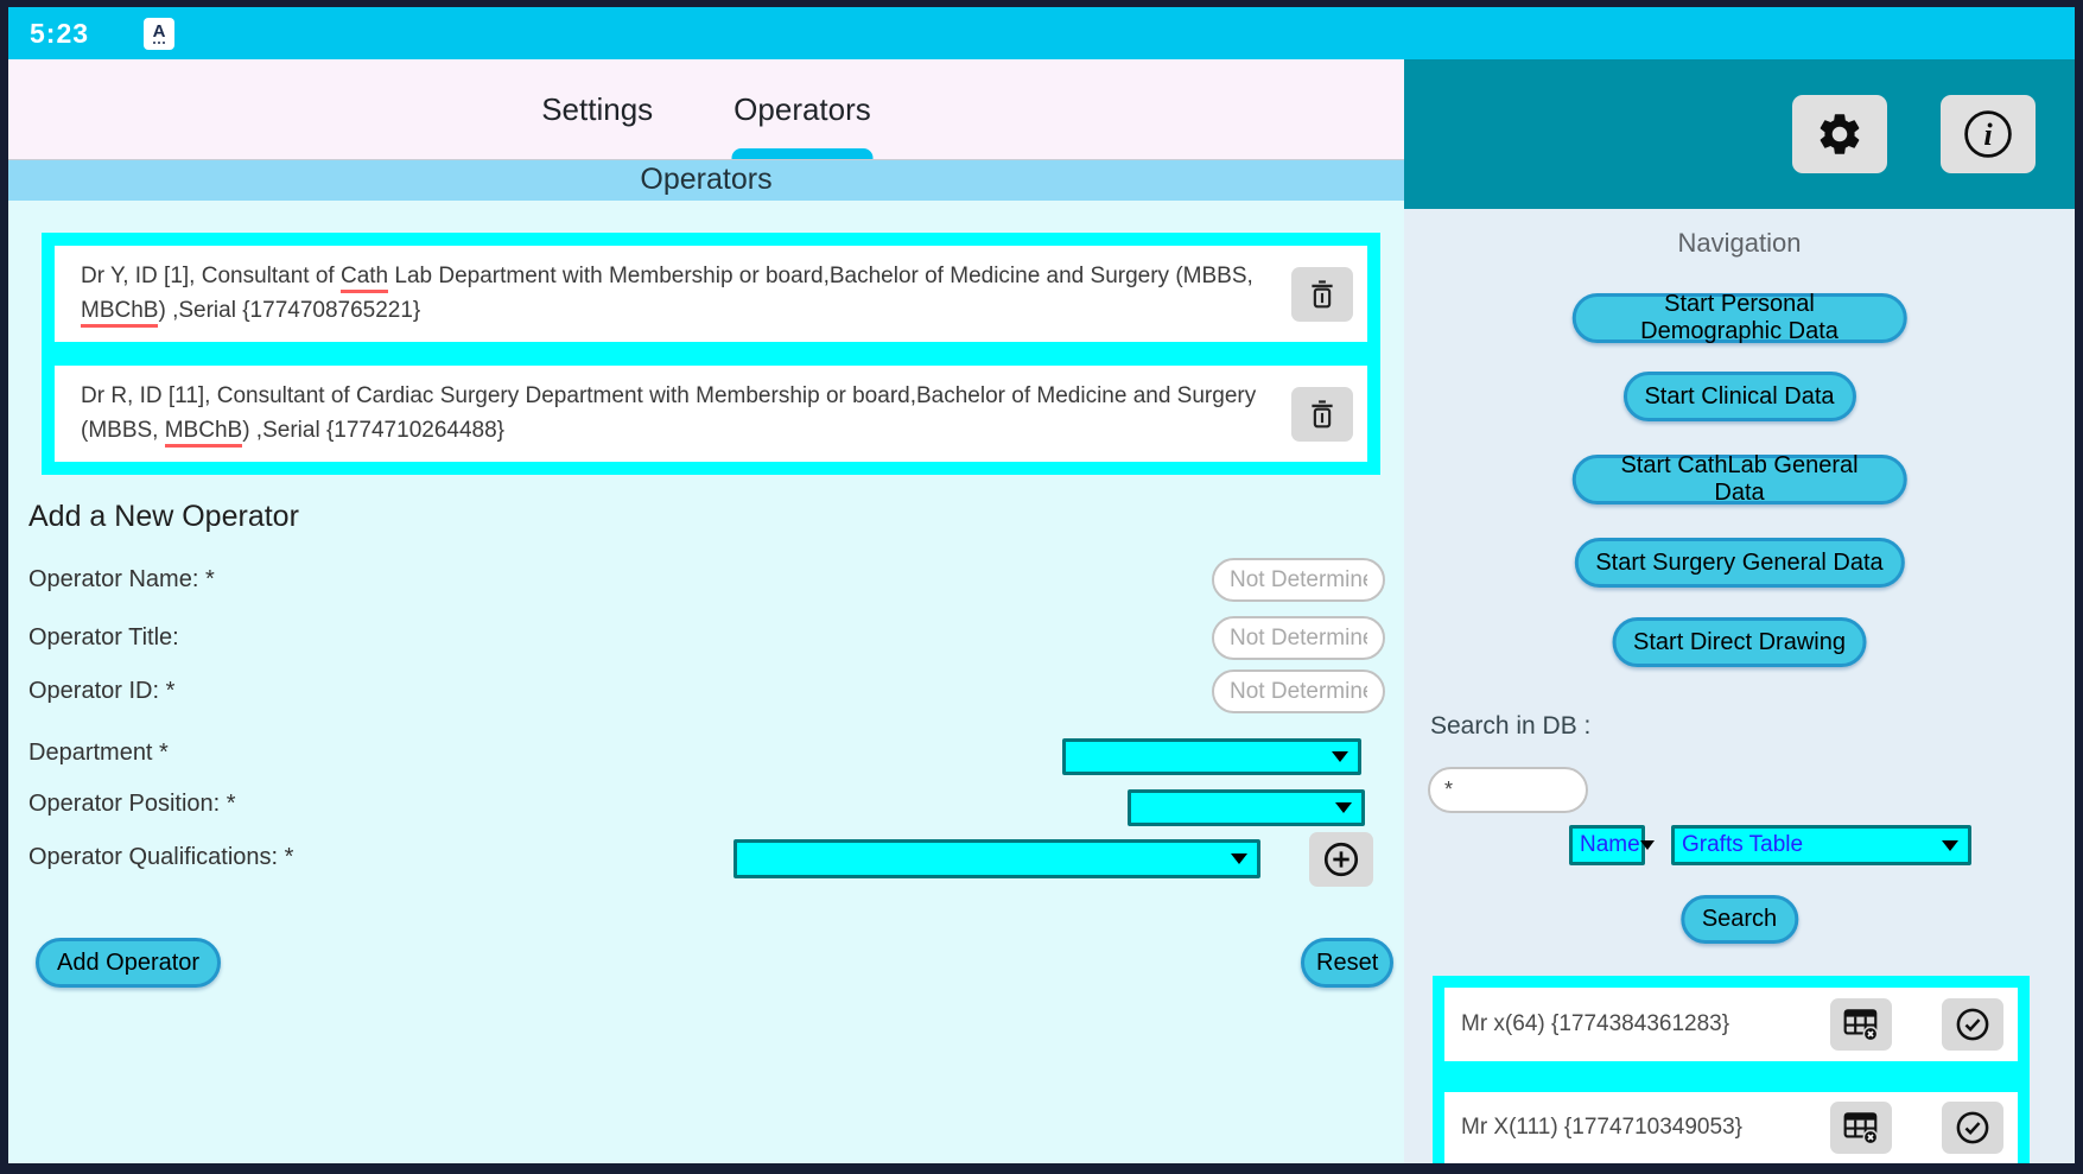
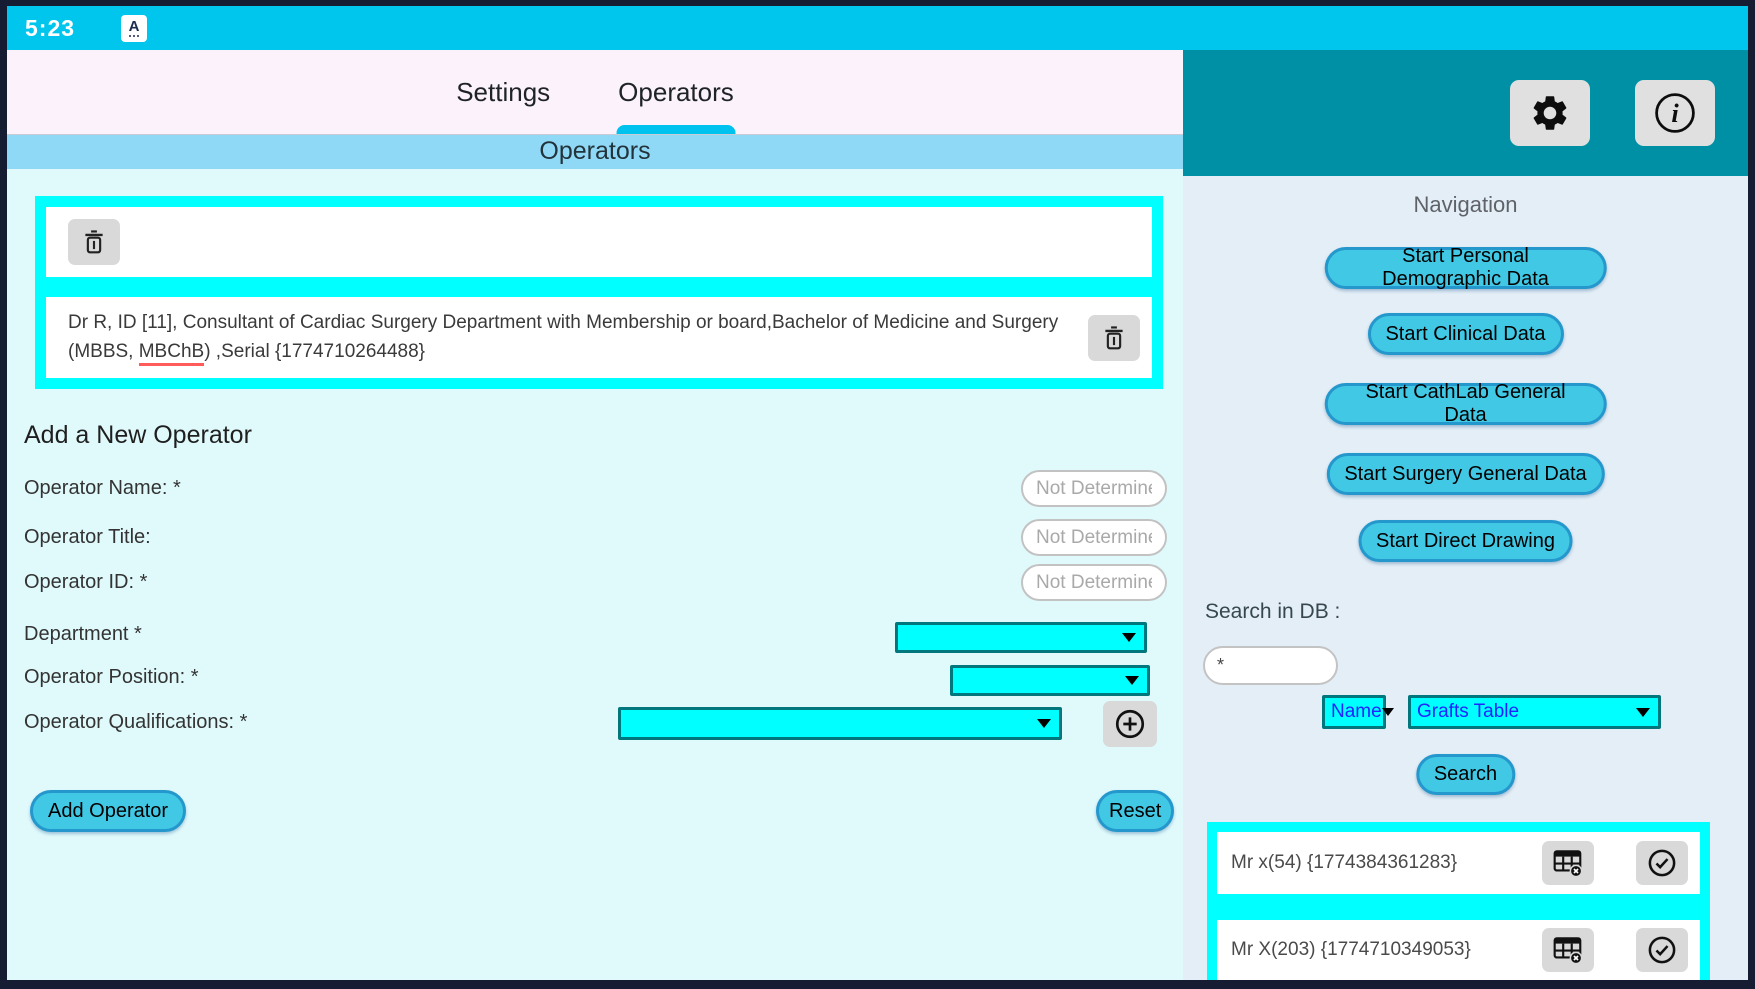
  5:23
  A
  Settings
  Operators
  Operators
- Dr Y, ID [1], Consultant of Cath Lab Department with Membership or board,Bachelor of Medicine and Surgery (MBBS, MBChB) ,Serial {1774708765221}
  Dr R, ID [11], Consultant of Cardiac Surgery Department with Membership or board,Bachelor of Medicine and Surgery (MBBS, MBChB) ,Serial {1774710264488}
  Add a New Operator
  Operator Name: *
  Not Determin
  Operator Title:
  Not Determin
  Operator ID: *
  Not Determin
  Department *
  Operator Position: *
  Operator Qualifications: *
  Add Operator
  Reset
  i
  Navigation
  Start Personal Demographic Data
  Start Clinical Data
  Start CathLab General Data
  Start Surgery General Data
  Start Direct Drawing
  Search in DB :
  *
  Name
  Grafts Table
  Search
- Mr x(64) {1774384361283}
+ Mr x(54) {1774384361283}
- Mr X(111) {1774710349053}
+ Mr X(203) {1774710349053}
